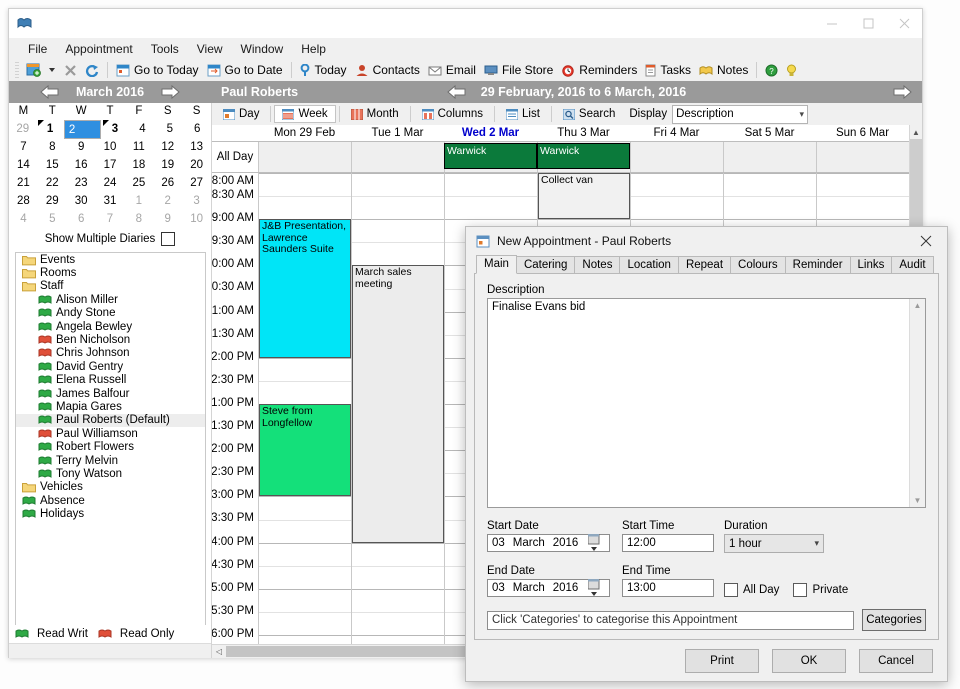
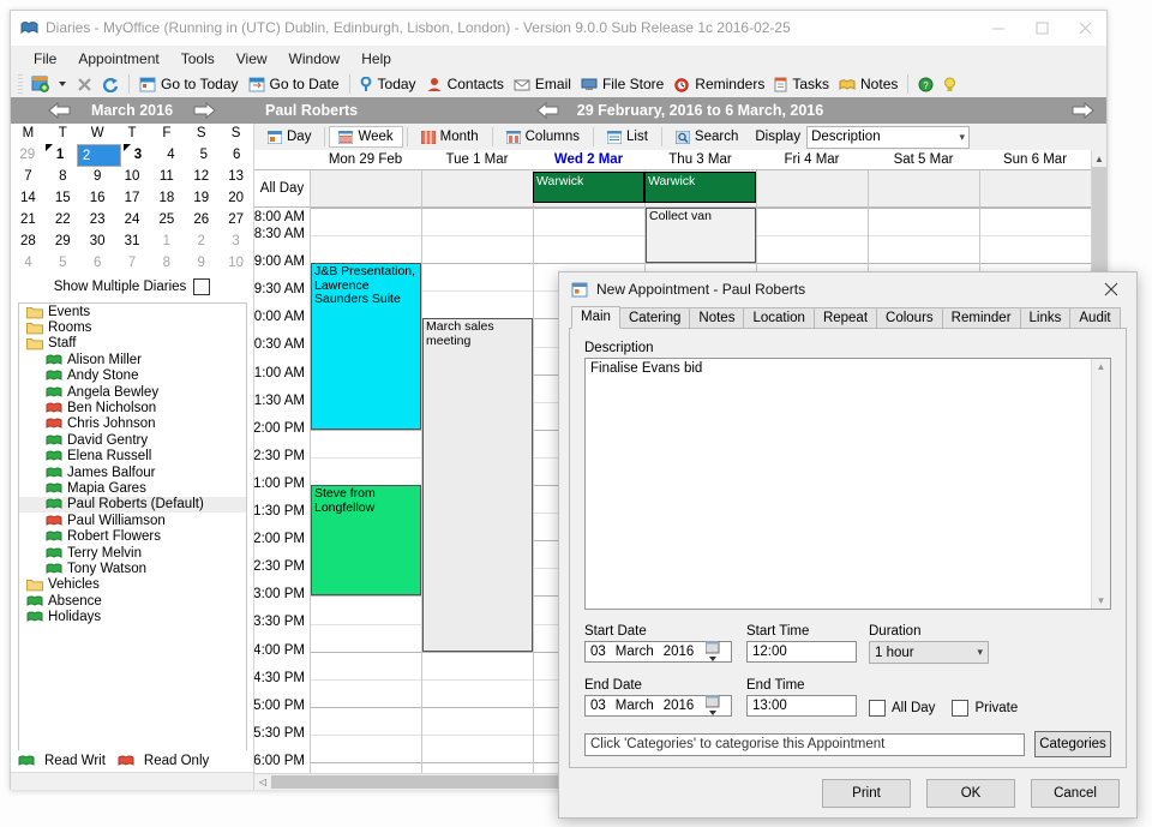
+ Diaries - MyOffice (Running in (UTC) Dublin, Edinburgh, Lisbon, London) - Version 9.0.0 Sub Release 1c 2016-02-25
  File
  Appointment
  Tools
  View
  Window
  Help
  Go to Today
  Go to Date
  Today
  Contacts
  Email
  File Store
  Reminders
  Tasks
  Notes
  ?
  March 2016
  Paul Roberts
  29 February, 2016 to 6 March, 2016
  M
  T
  W
  T
  F
  S
  S
  29
  1
  2
  3
  4
  5
  6
  7
  8
  9
  10
  11
  12
  13
  14
  15
  16
  17
  18
  19
  20
  21
  22
  23
  24
  25
  26
  27
  28
  29
  30
  31
  1
  2
  3
  4
  5
  6
  7
  8
  9
  10
  Show Multiple Diaries
  Events
  Rooms
  Staff
  Alison Miller
  Andy Stone
  Angela Bewley
  Ben Nicholson
  Chris Johnson
  David Gentry
  Elena Russell
  James Balfour
  Mapia Gares
  Paul Roberts (Default)
  Paul Williamson
  Robert Flowers
  Terry Melvin
  Tony Watson
  Vehicles
  Absence
  Holidays
  Read Writ
  Read Only
  Day
  Week
  Month
  Columns
  List
  Search
  Display
  Description
  ▾
  Mon 29 Feb
  Tue 1 Mar
  Wed 2 Mar
  Thu 3 Mar
  Fri 4 Mar
  Sat 5 Mar
  Sun 6 Mar
  All Day
  Warwick
  Warwick
  8:00 AM
  8:30 AM
  9:00 AM
  9:30 AM
  0:00 AM
  0:30 AM
  1:00 AM
  1:30 AM
  2:00 PM
  2:30 PM
  1:00 PM
  1:30 PM
  2:00 PM
  2:30 PM
  3:00 PM
  3:30 PM
  4:00 PM
  4:30 PM
  5:00 PM
  5:30 PM
  6:00 PM
  J&B Presentation, Lawrence Saunders Suite
  Steve from Longfellow
  March sales meeting
  Collect van
  ◁
  ▲
  New Appointment - Paul Roberts
  Main
  Catering
  Notes
  Location
  Repeat
  Colours
  Reminder
  Links
  Audit
  Description
  Finalise Evans bid
  ▲
  ▼
  Start Date
  03
  March
  2016
  Start Time
  12:00
  Duration
  1 hour
  ▾
  End Date
  03
  March
  2016
  End Time
  13:00
  All Day
  Private
  Click 'Categories' to categorise this Appointment
  Categories
  Print
  OK
  Cancel
